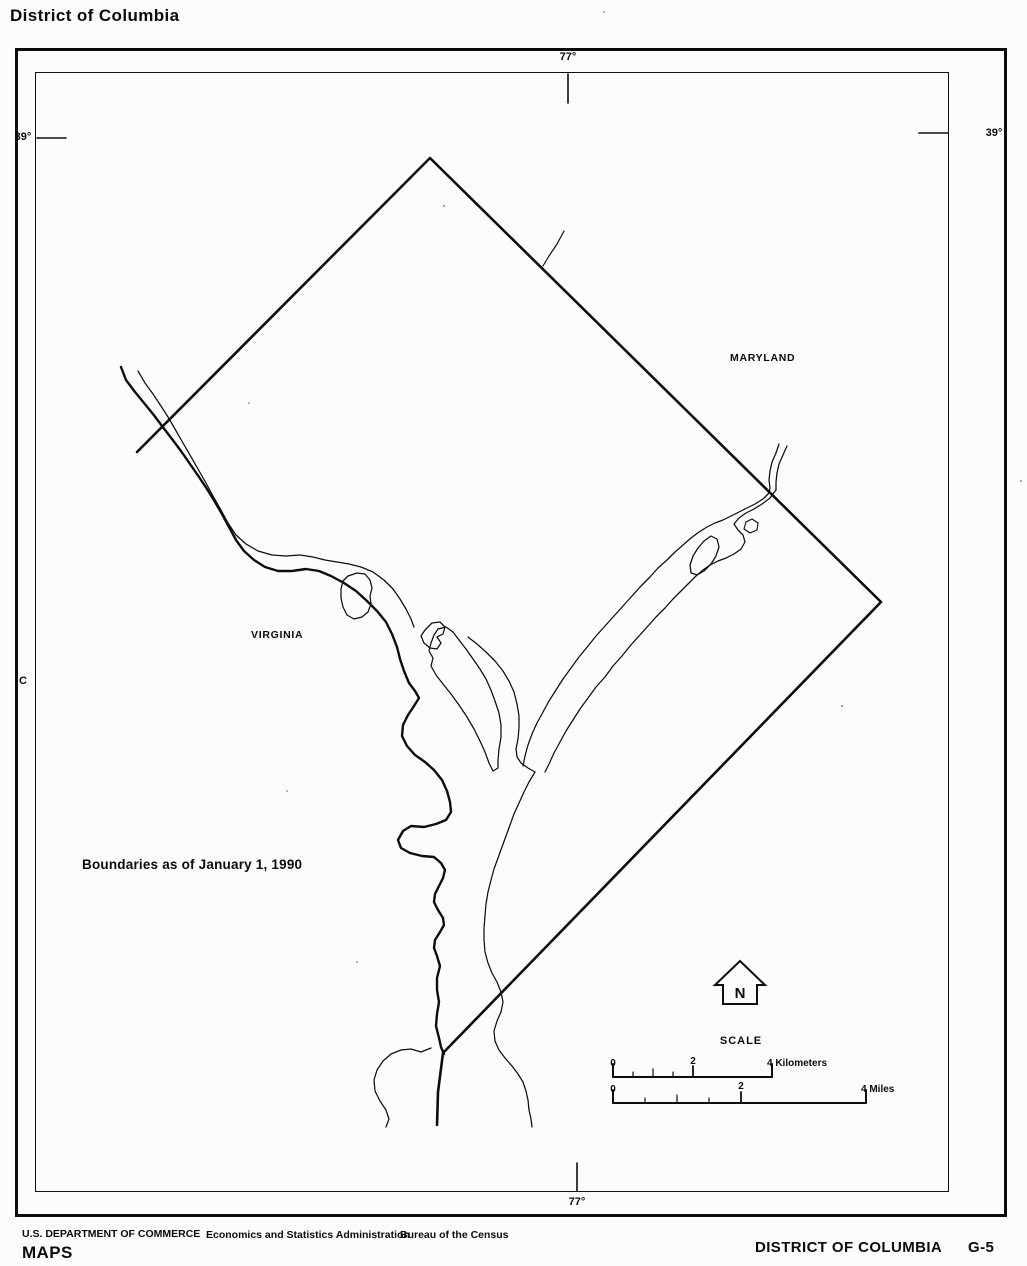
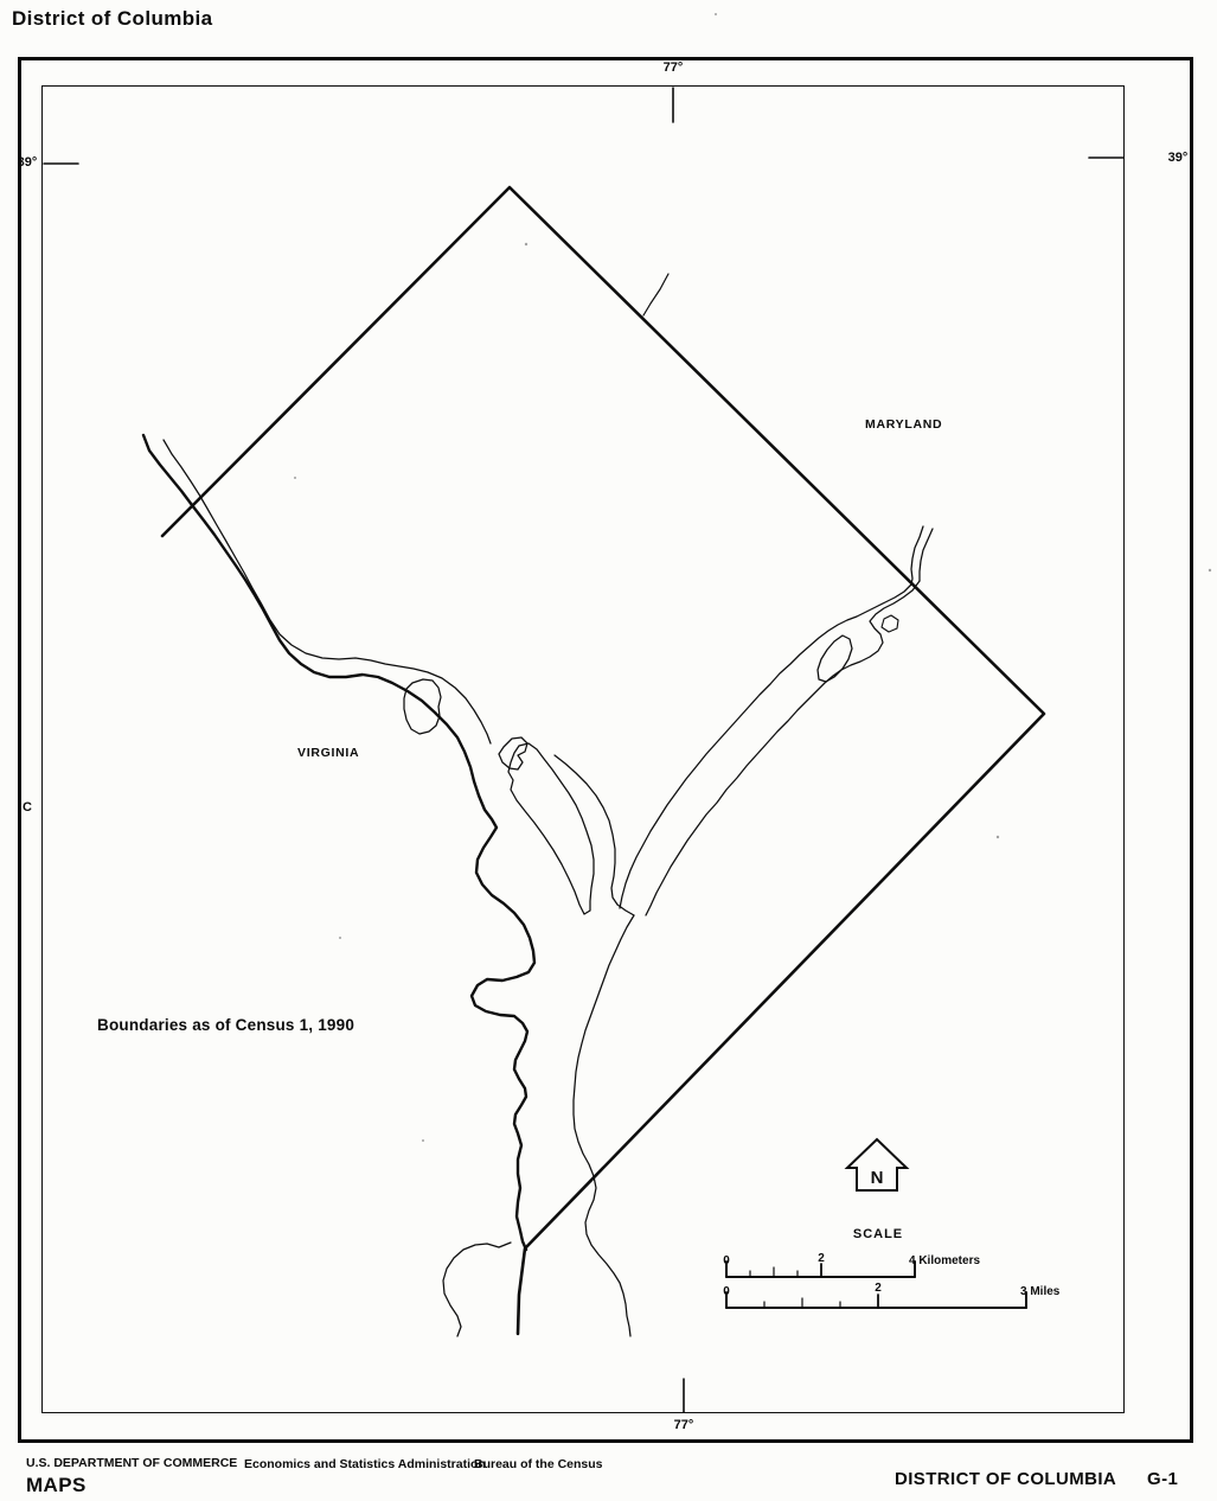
  District of Columbia
  77°
  39°
  39°
  C
  77°
  MARYLAND
  VIRGINIA
- Boundaries as of January 1, 1990
+ Boundaries as of Census 1, 1990
  N
  SCALE
  0
  2
  4 Kilometers
  0
  2
- 4 Miles
+ 3 Miles
  U.S. DEPARTMENT OF COMMERCE
  Economics and Statistics Administration
  Bureau of the Census
  MAPS
  DISTRICT OF COLUMBIA
- G-5
+ G-1
